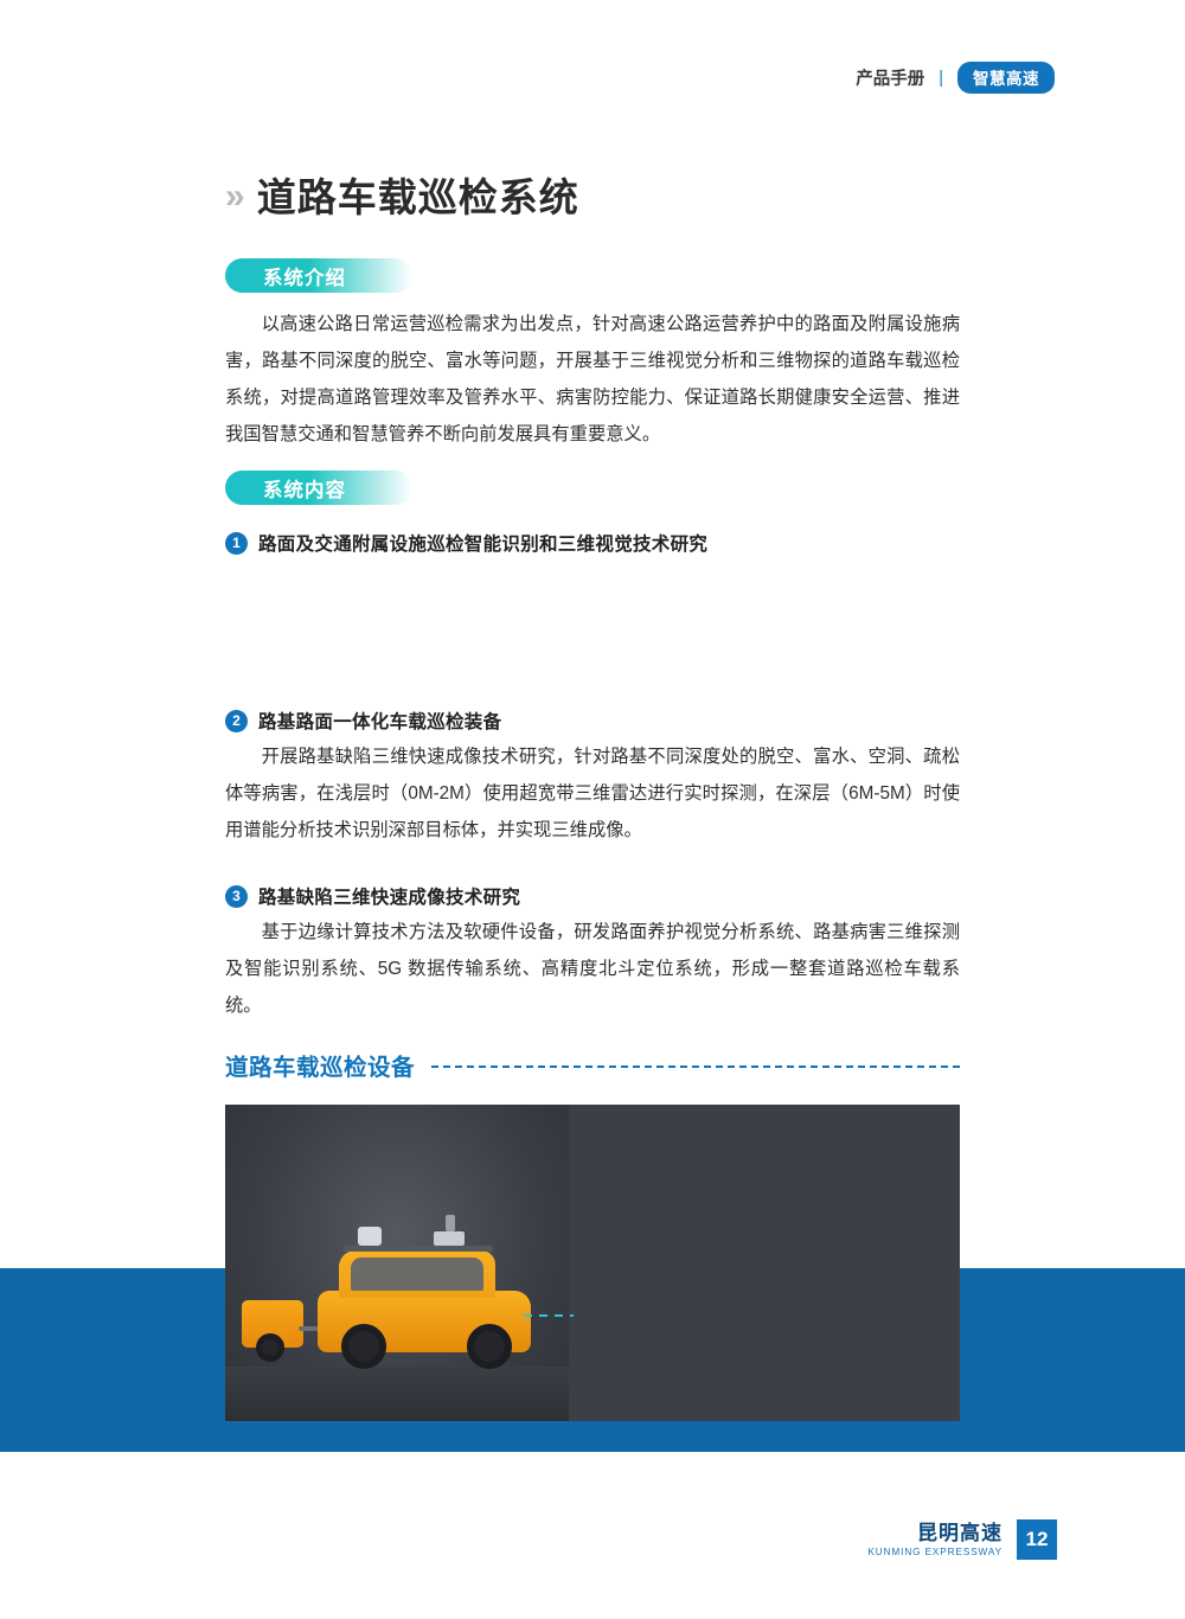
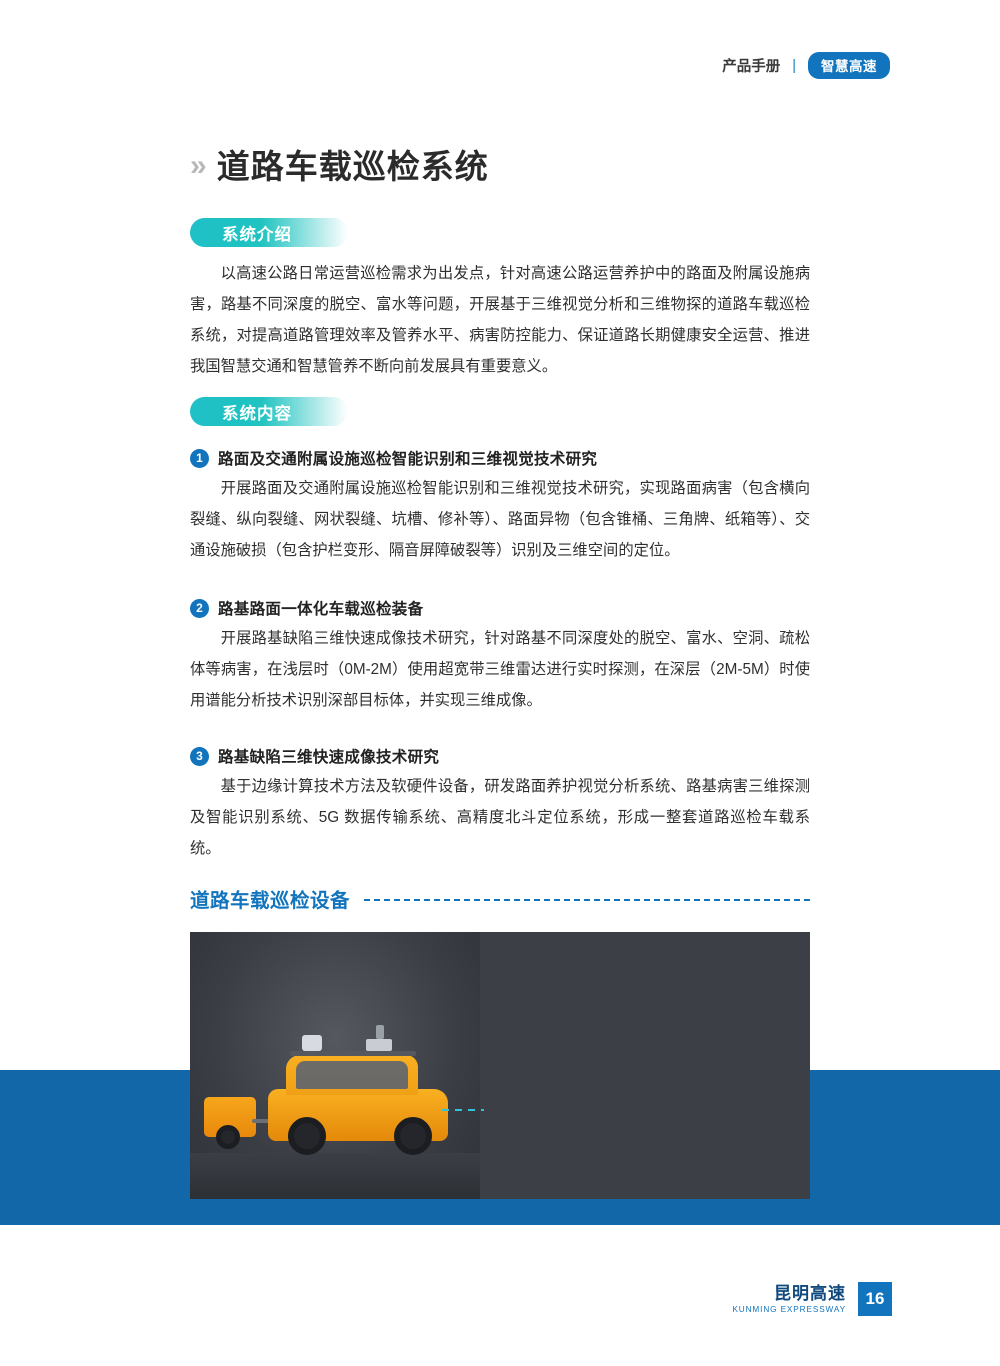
  产品手册
  |
  智慧高速
  »
  道路车载巡检系统
  系统介绍
  以高速公路日常运营巡检需求为出发点，针对高速公路运营养护中的路面及附属设施病害，路基不同深度的脱空、富水等问题，开展基于三维视觉分析和三维物探的道路车载巡检系统，对提高道路管理效率及管养水平、病害防控能力、保证道路长期健康安全运营、推进我国智慧交通和智慧管养不断向前发展具有重要意义。
  系统内容
  1
  路面及交通附属设施巡检智能识别和三维视觉技术研究
+ 开展路面及交通附属设施巡检智能识别和三维视觉技术研究，实现路面病害（包含横向裂缝、纵向裂缝、网状裂缝、坑槽、修补等）、路面异物（包含锥桶、三角牌、纸箱等）、交通设施破损（包含护栏变形、隔音屏障破裂等）识别及三维空间的定位。
  2
  路基路面一体化车载巡检装备
- 开展路基缺陷三维快速成像技术研究，针对路基不同深度处的脱空、富水、空洞、疏松体等病害，在浅层时（0M-2M）使用超宽带三维雷达进行实时探测，在深层（6M-5M）时使用谱能分析技术识别深部目标体，并实现三维成像。
+ 开展路基缺陷三维快速成像技术研究，针对路基不同深度处的脱空、富水、空洞、疏松体等病害，在浅层时（0M-2M）使用超宽带三维雷达进行实时探测，在深层（2M-5M）时使用谱能分析技术识别深部目标体，并实现三维成像。
  3
  路基缺陷三维快速成像技术研究
  基于边缘计算技术方法及软硬件设备，研发路面养护视觉分析系统、路基病害三维探测及智能识别系统、5G 数据传输系统、高精度北斗定位系统，形成一整套道路巡检车载系统。
  道路车载巡检设备
  昆明高速
  KUNMING EXPRESSWAY
- 12
+ 16
